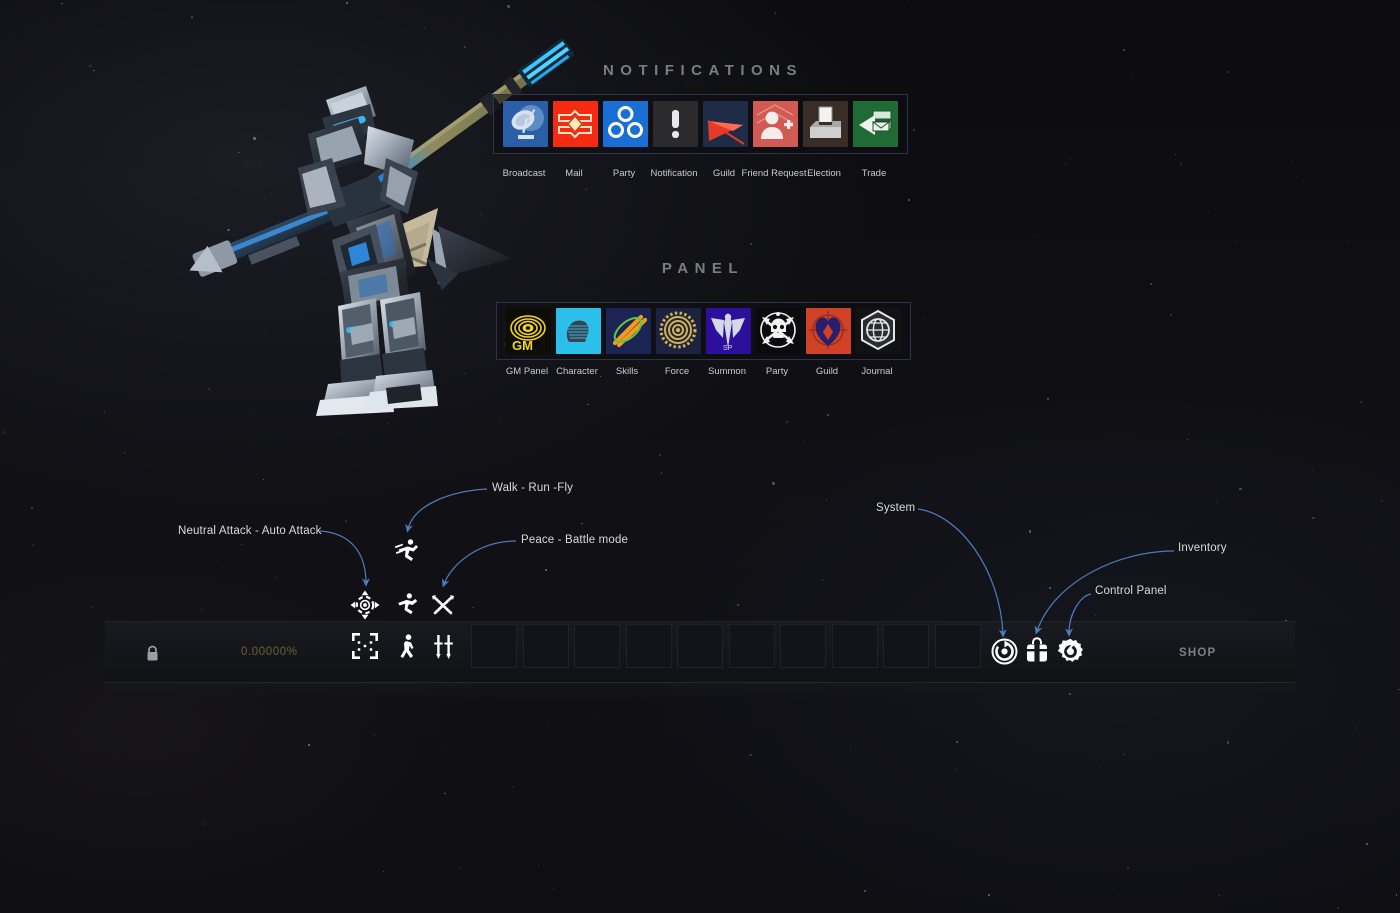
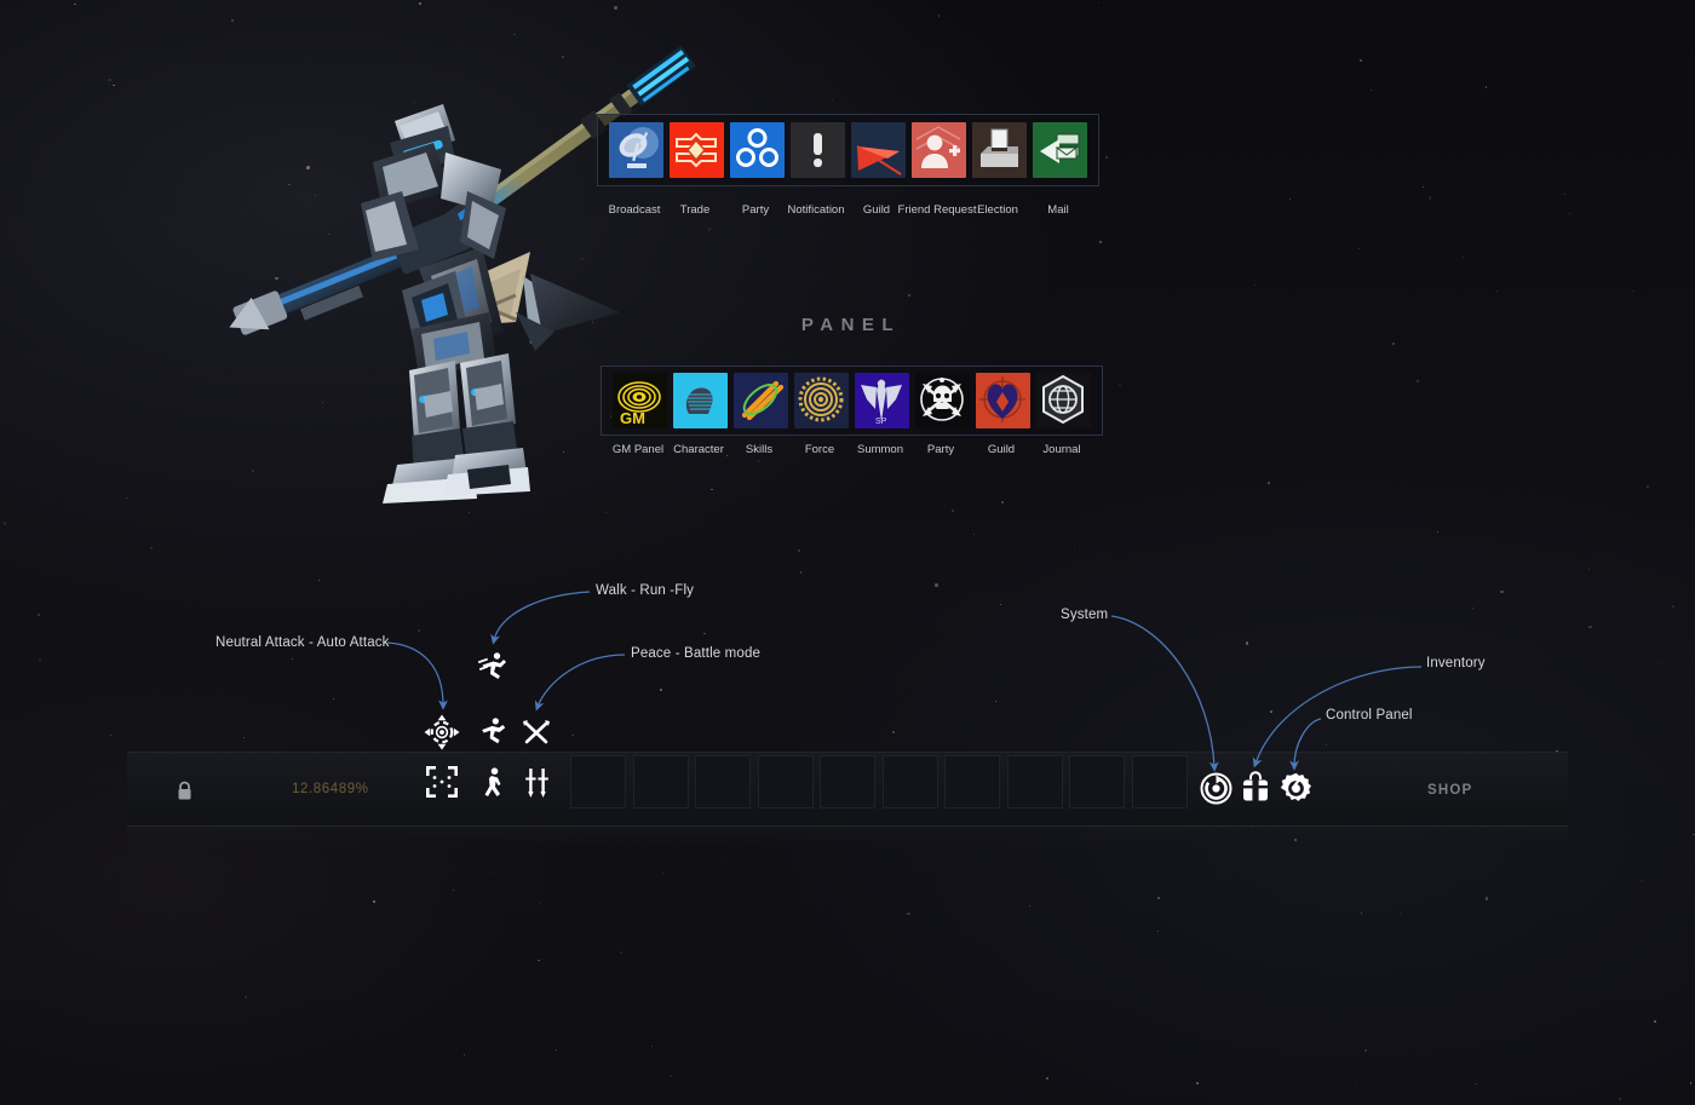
- NOTIFICATIONS
  PANEL
  GM
- 0.00000%
+ 12.86489%
  SHOP
  Neutral Attack - Auto Attack
  Walk - Run -Fly
  Peace - Battle mode
  System
  Inventory
  Control Panel
  Broadcast
- Mail
+ Trade
  Party
  Notification
  Guild
  Friend Request
  Election
- Trade
+ Mail
  GM Panel
  Character
  Skills
  Force
  Summon
  Party
  Guild
  Journal
